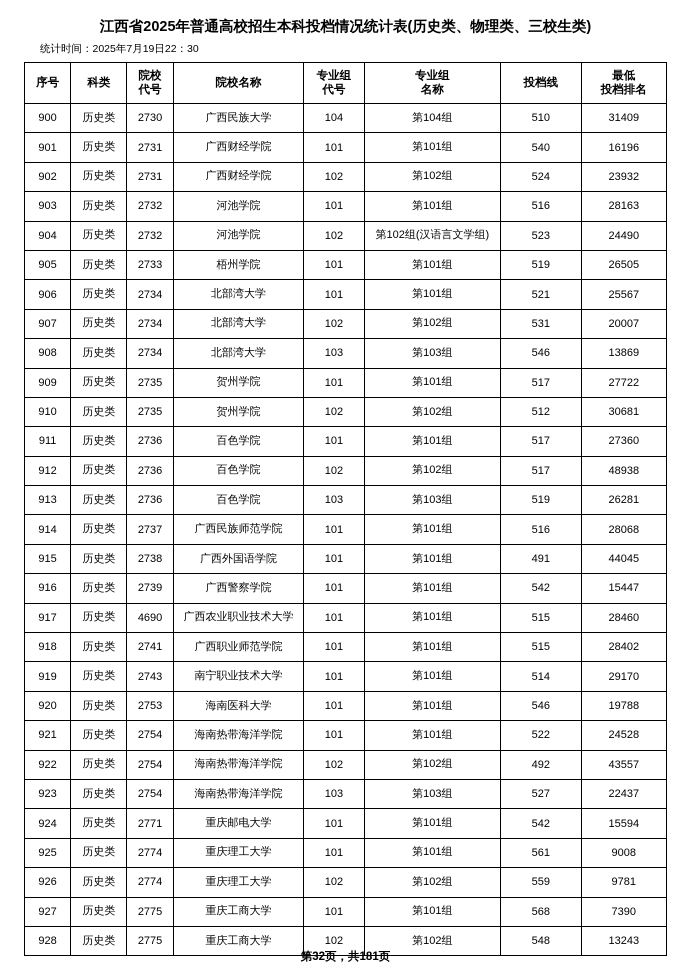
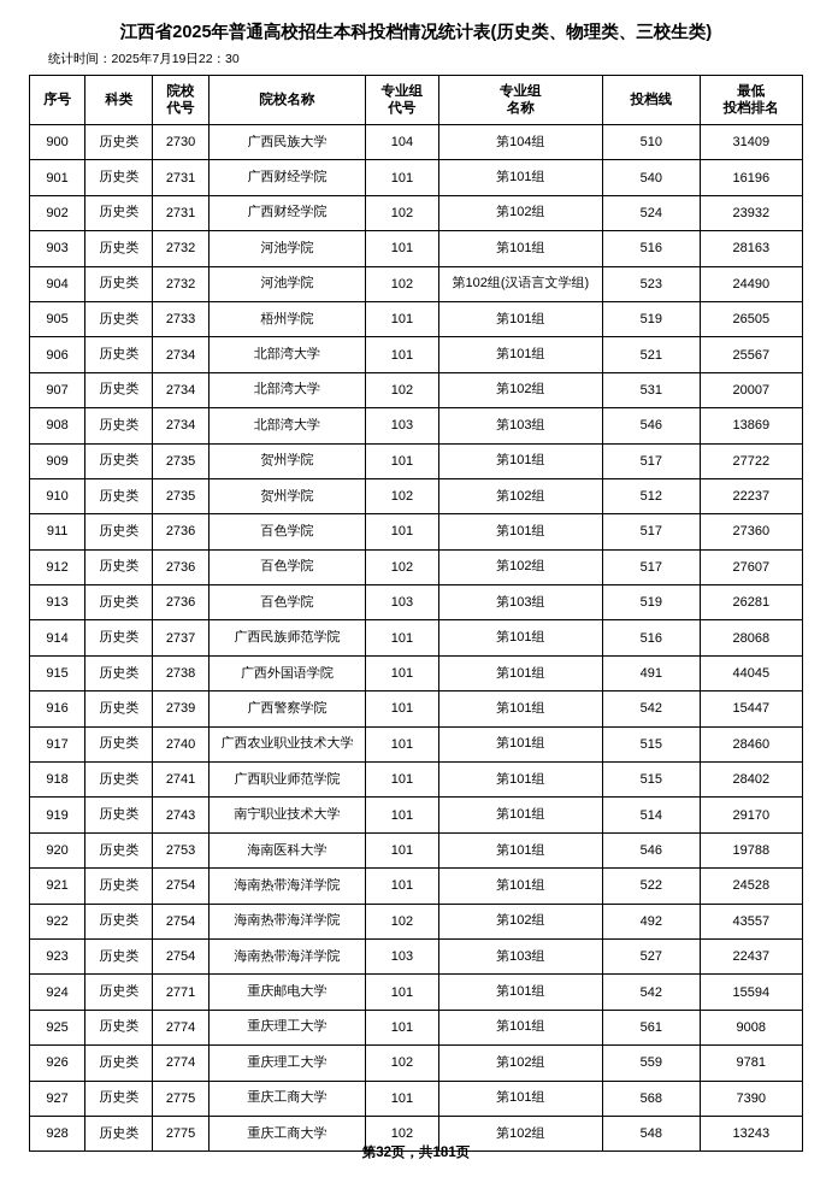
  江西省2025年普通高校招生本科投档情况统计表(历史类、物理类、三校生类)
  统计时间：2025年7月19日22：30
  序号	科类	院校代号	院校名称	专业组代号	专业组名称	投档线	最低投档排名
  900	历史类	2730	广西民族大学	104	第104组	510	31409
  901	历史类	2731	广西财经学院	101	第101组	540	16196
  902	历史类	2731	广西财经学院	102	第102组	524	23932
  903	历史类	2732	河池学院	101	第101组	516	28163
  904	历史类	2732	河池学院	102	第102组(汉语言文学组)	523	24490
  905	历史类	2733	梧州学院	101	第101组	519	26505
  906	历史类	2734	北部湾大学	101	第101组	521	25567
  907	历史类	2734	北部湾大学	102	第102组	531	20007
  908	历史类	2734	北部湾大学	103	第103组	546	13869
  909	历史类	2735	贺州学院	101	第101组	517	27722
- 910	历史类	2735	贺州学院	102	第102组	512	30681
+ 910	历史类	2735	贺州学院	102	第102组	512	22237
  911	历史类	2736	百色学院	101	第101组	517	27360
- 912	历史类	2736	百色学院	102	第102组	517	48938
+ 912	历史类	2736	百色学院	102	第102组	517	27607
  913	历史类	2736	百色学院	103	第103组	519	26281
  914	历史类	2737	广西民族师范学院	101	第101组	516	28068
  915	历史类	2738	广西外国语学院	101	第101组	491	44045
  916	历史类	2739	广西警察学院	101	第101组	542	15447
- 917	历史类	4690	广西农业职业技术大学	101	第101组	515	28460
+ 917	历史类	2740	广西农业职业技术大学	101	第101组	515	28460
  918	历史类	2741	广西职业师范学院	101	第101组	515	28402
  919	历史类	2743	南宁职业技术大学	101	第101组	514	29170
  920	历史类	2753	海南医科大学	101	第101组	546	19788
  921	历史类	2754	海南热带海洋学院	101	第101组	522	24528
  922	历史类	2754	海南热带海洋学院	102	第102组	492	43557
  923	历史类	2754	海南热带海洋学院	103	第103组	527	22437
  924	历史类	2771	重庆邮电大学	101	第101组	542	15594
  925	历史类	2774	重庆理工大学	101	第101组	561	9008
  926	历史类	2774	重庆理工大学	102	第102组	559	9781
  927	历史类	2775	重庆工商大学	101	第101组	568	7390
  928	历史类	2775	重庆工商大学	102	第102组	548	13243
  第32页，共181页
